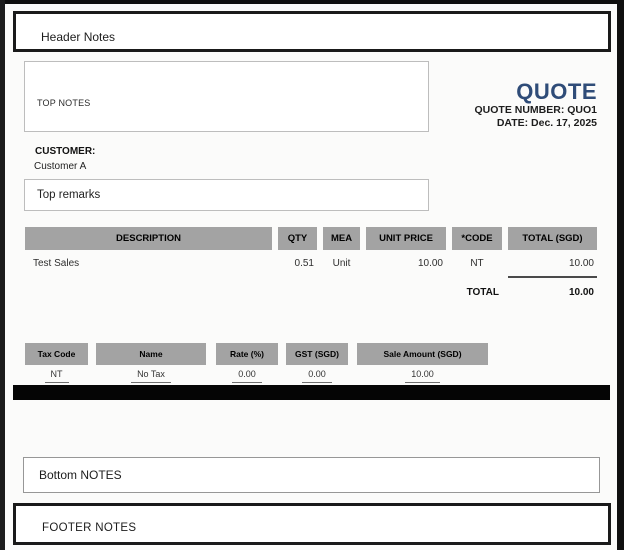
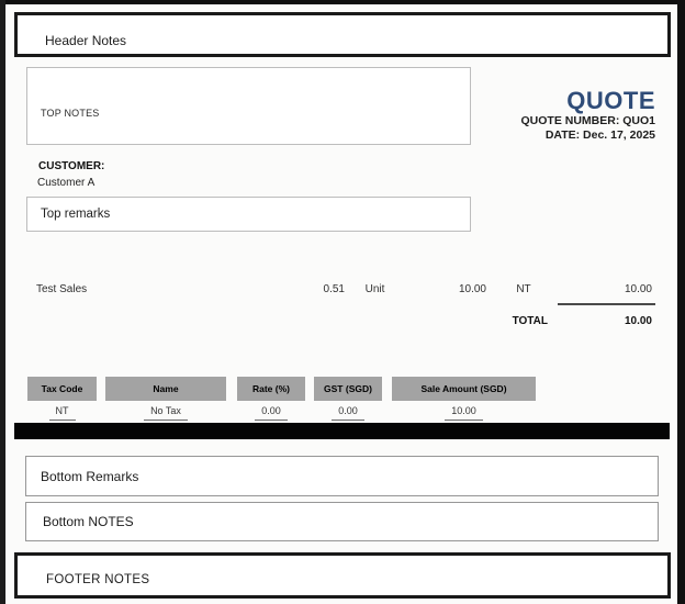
  Header Notes
  TOP NOTES
  QUOTE
  QUOTE NUMBER: QUO1
  DATE: Dec. 17, 2025
  CUSTOMER:
  Customer A
  Top remarks
- DESCRIPTION
- QTY
- MEA
- UNIT PRICE
- *CODE
- TOTAL (SGD)
  Test Sales
  0.51
  Unit
  10.00
  NT
  10.00
  TOTAL
  10.00
  Tax Code
  Name
  Rate (%)
  GST (SGD)
  Sale Amount (SGD)
  NT
  No Tax
  0.00
  0.00
  10.00
+ Bottom Remarks
  Bottom NOTES
  FOOTER NOTES
